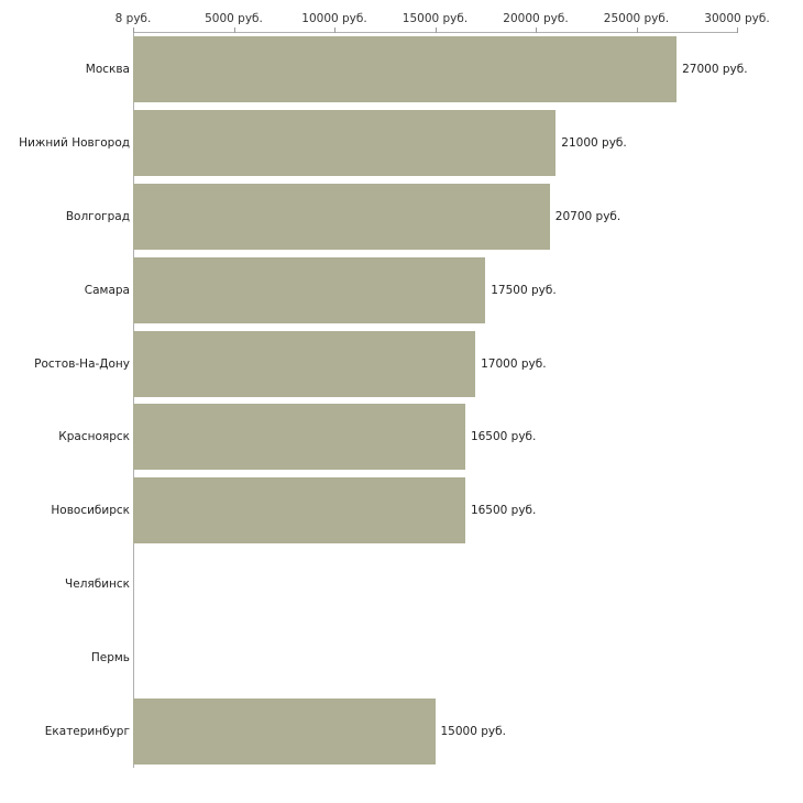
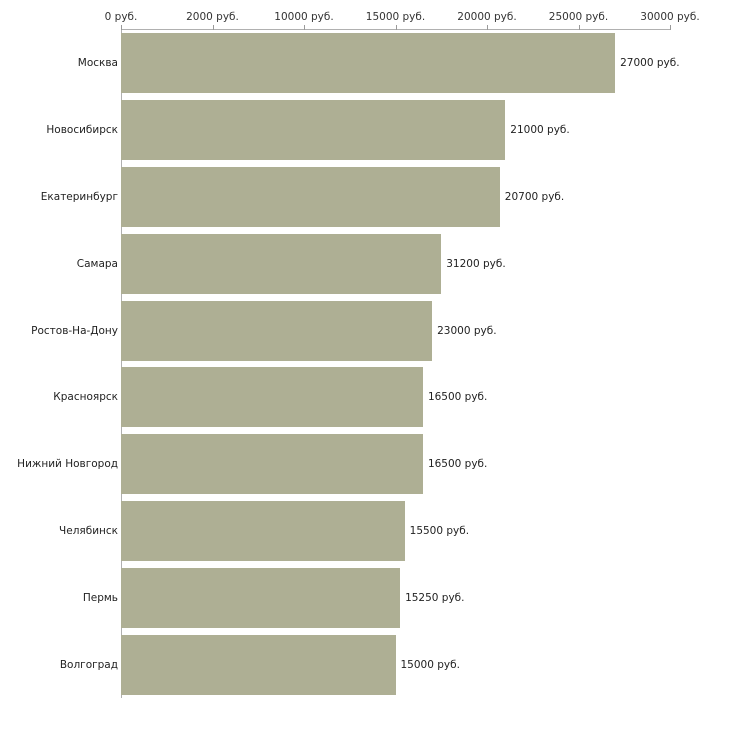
- 8 руб.
+ 0 руб.
- 5000 руб.
+ 2000 руб.
  10000 руб.
  15000 руб.
  20000 руб.
  25000 руб.
  30000 руб.
  27000 руб.
  21000 руб.
  20700 руб.
- 17500 руб.
+ 31200 руб.
- 17000 руб.
+ 23000 руб.
  16500 руб.
  16500 руб.
+ 15500 руб.
+ 15250 руб.
  15000 руб.
  Москва
- Нижний Новгород
+ Новосибирск
- Волгоград
+ Екатеринбург
  Самара
  Ростов-На-Дону
  Красноярск
- Новосибирск
+ Нижний Новгород
  Челябинск
  Пермь
- Екатеринбург
+ Волгоград
